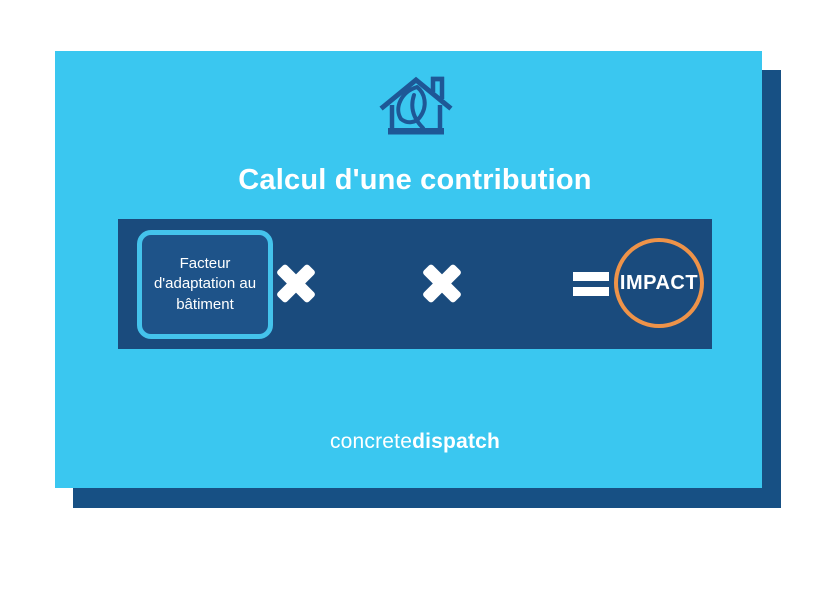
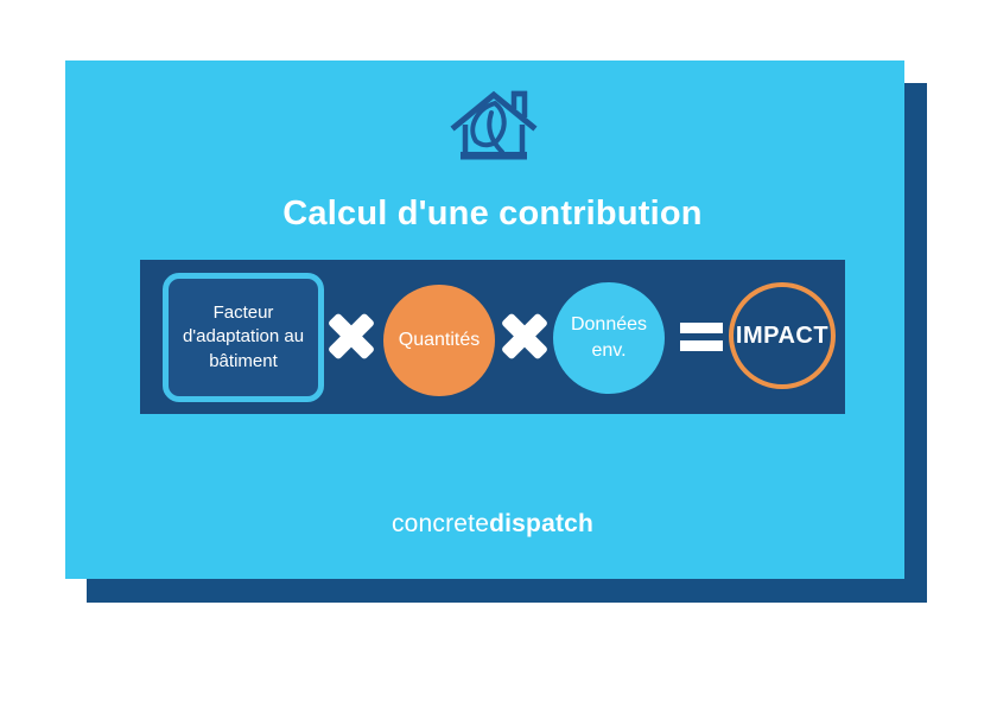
  Calcul d'une contribution
  Facteur d'adaptation au bâtiment
+ Quantités
+ Données env.
  IMPACT
  concretedispatch
